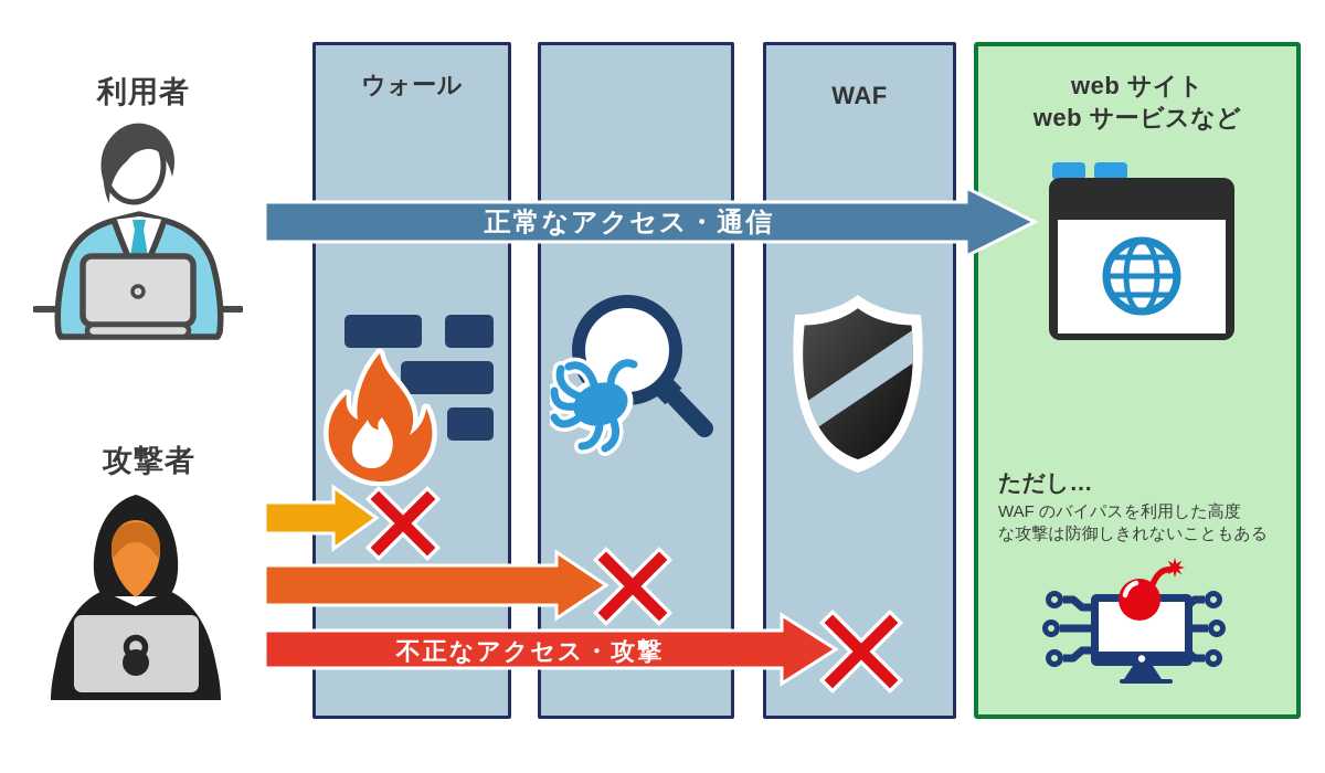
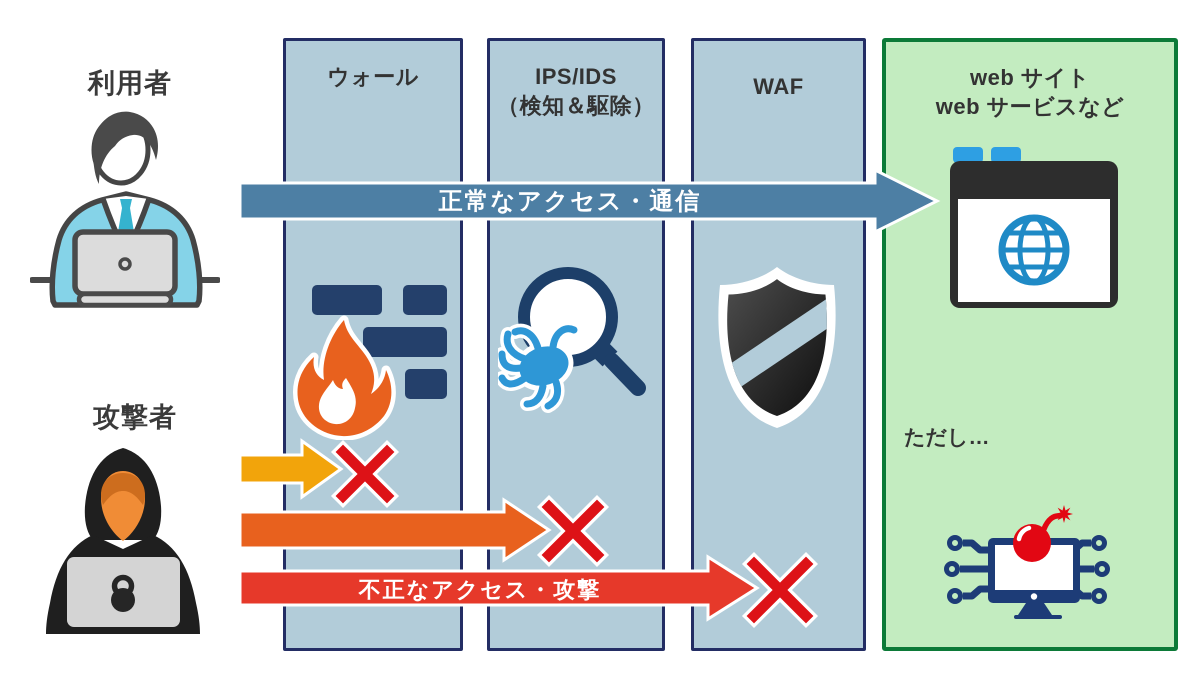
  利用者
  攻撃者
  ウォール
+ IPS/IDS
+ （検知＆駆除）
  WAF
  web サイト
  web サービスなど
  ただし…
- WAF のバイパスを利用した高度
- な攻撃は防御しきれないこともある
  正常なアクセス・通信
  不正なアクセス・攻撃
